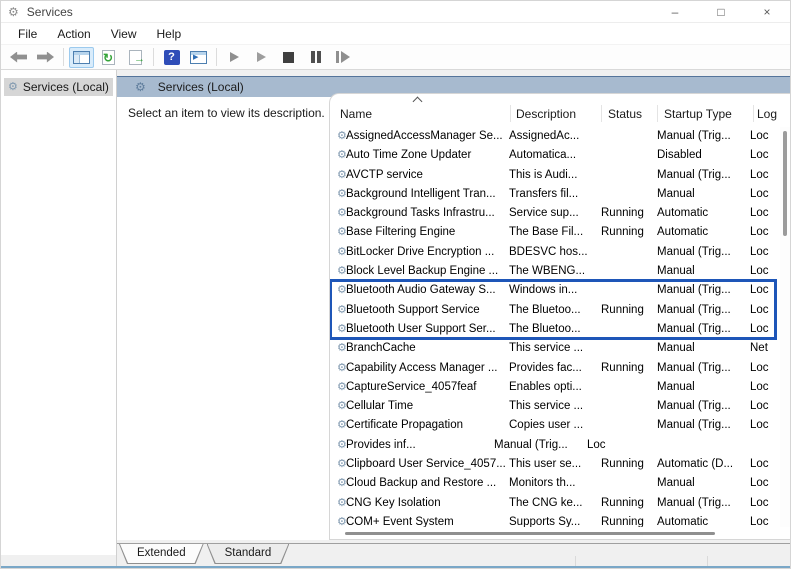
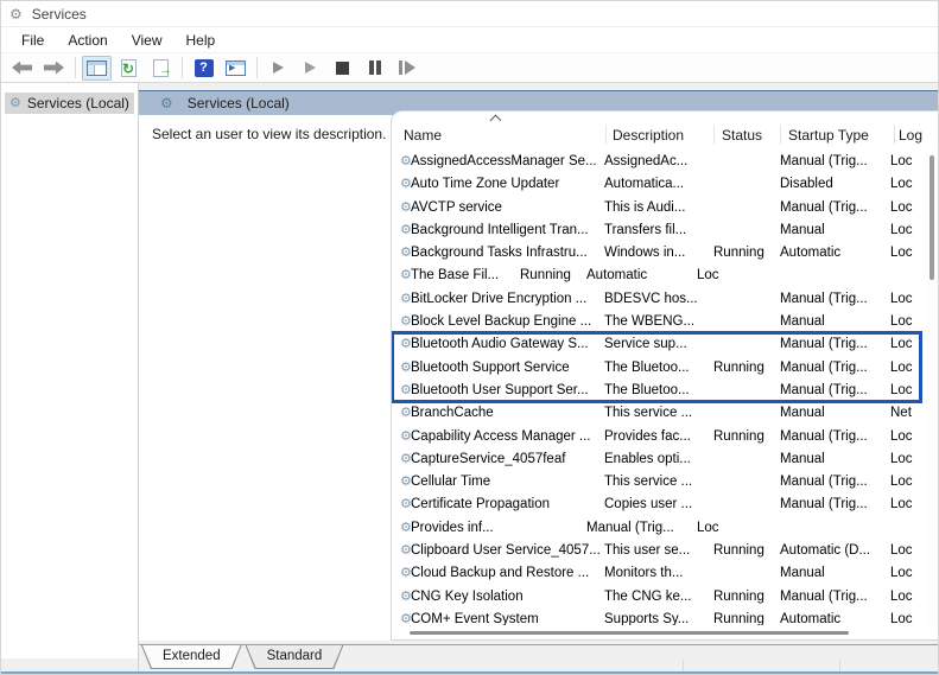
  ⚙
  Services
- –
- □
- ×
  File
  Action
  View
  Help
  ⚙
  Services (Local)
  ⚙
  Services (Local)
- Select an item to view its description.
+ Select an user to view its description.
  Name
  Description
  Status
  Startup Type
  Log
  ⚙
  AssignedAccessManager Se...
  AssignedAc...
  Manual (Trig...
  Loc
  ⚙
  Auto Time Zone Updater
  Automatica...
  Disabled
  Loc
  ⚙
  AVCTP service
  This is Audi...
  Manual (Trig...
  Loc
  ⚙
  Background Intelligent Tran...
  Transfers fil...
  Manual
  Loc
  ⚙
  Background Tasks Infrastru...
- Service sup...
+ Windows in...
  Running
  Automatic
  Loc
  ⚙
- Base Filtering Engine
  The Base Fil...
  Running
  Automatic
  Loc
  ⚙
  BitLocker Drive Encryption ...
  BDESVC hos...
  Manual (Trig...
  Loc
  ⚙
  Block Level Backup Engine ...
  The WBENG...
  Manual
  Loc
  ⚙
  Bluetooth Audio Gateway S...
- Windows in...
+ Service sup...
  Manual (Trig...
  Loc
  ⚙
  Bluetooth Support Service
  The Bluetoo...
  Running
  Manual (Trig...
  Loc
  ⚙
  Bluetooth User Support Ser...
  The Bluetoo...
  Manual (Trig...
  Loc
  ⚙
  BranchCache
  This service ...
  Manual
  Net
  ⚙
  Capability Access Manager ...
  Provides fac...
  Running
  Manual (Trig...
  Loc
  ⚙
  CaptureService_4057feaf
  Enables opti...
  Manual
  Loc
  ⚙
  Cellular Time
  This service ...
  Manual (Trig...
  Loc
  ⚙
  Certificate Propagation
  Copies user ...
  Manual (Trig...
  Loc
  ⚙
  Provides inf...
  Manual (Trig...
  Loc
  ⚙
  Clipboard User Service_4057...
  This user se...
  Running
  Automatic (D...
  Loc
  ⚙
  Cloud Backup and Restore ...
  Monitors th...
  Manual
  Loc
  ⚙
  CNG Key Isolation
  The CNG ke...
  Running
  Manual (Trig...
  Loc
  ⚙
  COM+ Event System
  Supports Sy...
  Running
  Automatic
  Loc
  Extended
  Standard
